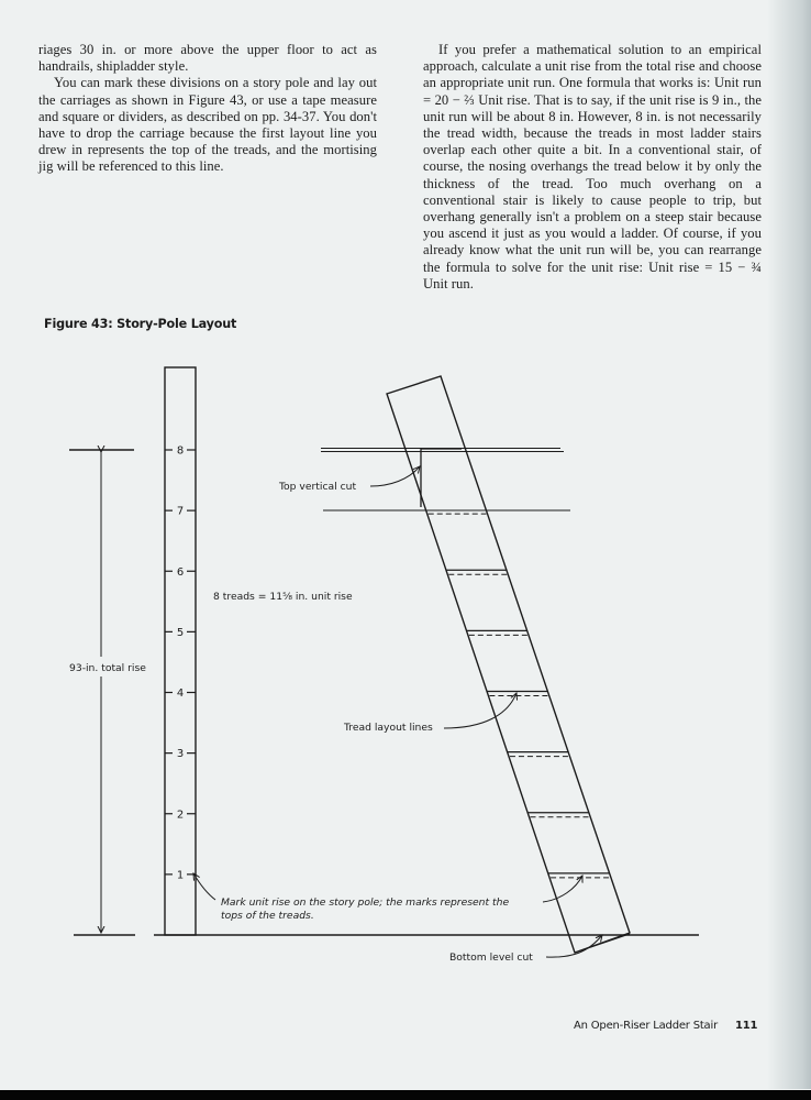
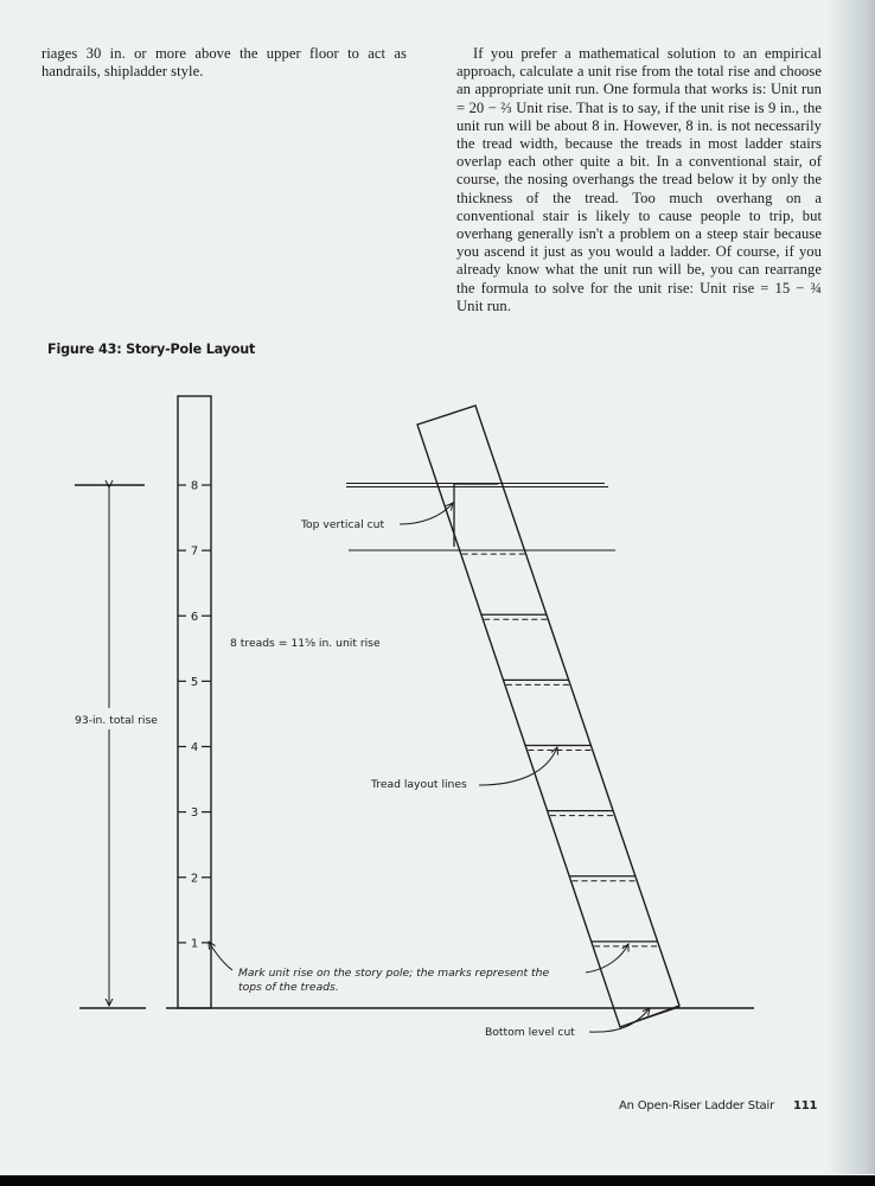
  riages 30 in. or more above the upper floor to act as handrails, shipladder style.
- You can mark these divisions on a story pole and lay out the carriages as shown in Figure 43, or use a tape measure and square or dividers, as described on pp. 34-37. You don't have to drop the carriage because the first layout line you drew in represents the top of the treads, and the mortising jig will be referenced to this line.
  If you prefer a mathematical solution to an empirical approach, calculate a unit rise from the total rise and choose an appropriate unit run. One formula that works is: Unit run = 20 − ⅔ Unit rise. That is to say, if the unit rise is 9 in., the unit run will be about 8 in. However, 8 in. is not necessarily the tread width, because the treads in most ladder stairs overlap each other quite a bit. In a conventional stair, of course, the nosing overhangs the tread below it by only the thickness of the tread. Too much overhang on a conventional stair is likely to cause people to trip, but overhang generally isn't a problem on a steep stair because you ascend it just as you would a ladder. Of course, if you already know what the unit run will be, you can rearrange the formula to solve for the unit rise: Unit rise = 15 − ¾ Unit run.
  Figure 43: Story-Pole Layout
  8
  7
  6
  5
  4
  3
  2
  1
  93-in. total rise
  8 treads = 11⅝ in. unit rise
  Top vertical cut
  Tread layout lines
  Mark unit rise on the story pole; the marks represent the
  tops of the treads.
  Bottom level cut
  An Open-Riser Ladder Stair 111
